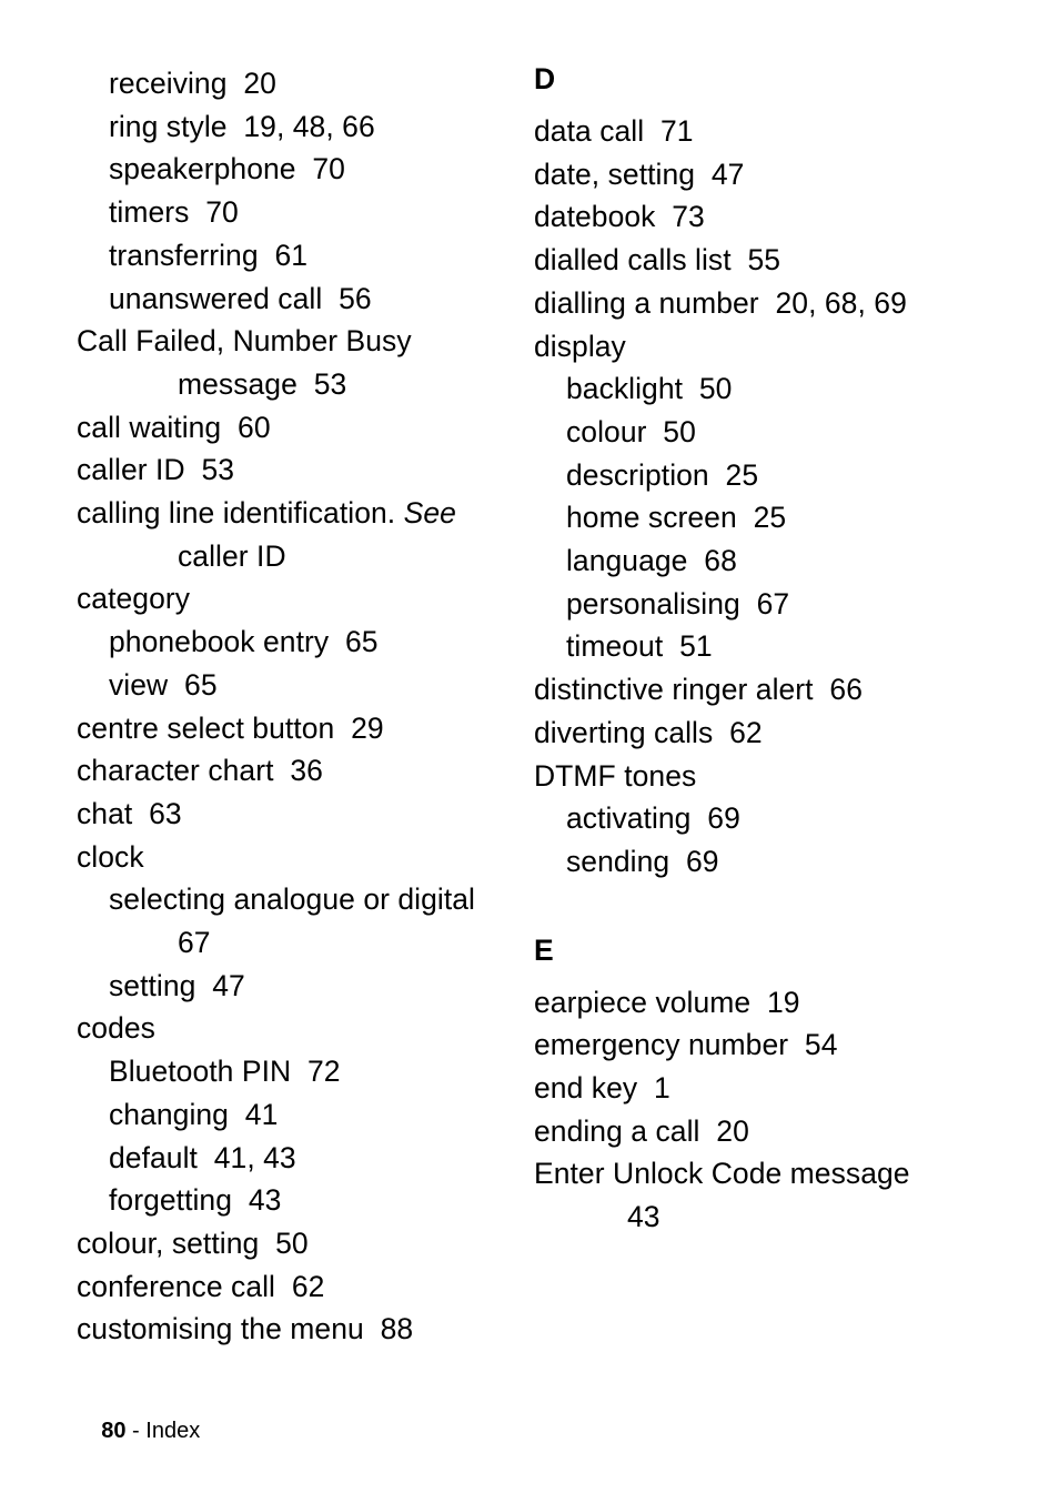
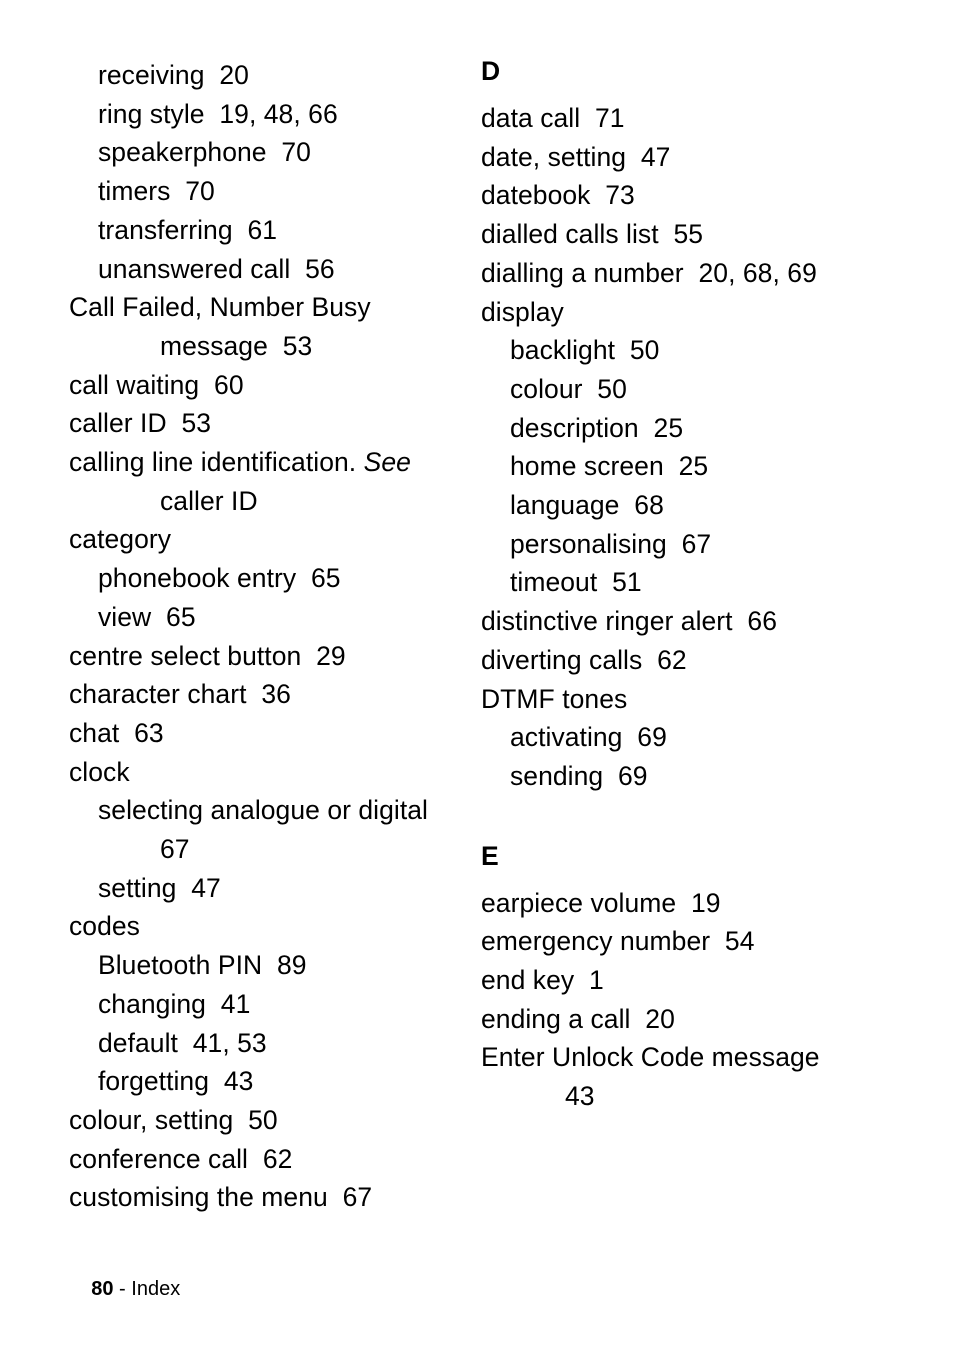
  receiving 20
  ring style 19, 48, 66
  speakerphone 70
  timers 70
  transferring 61
  unanswered call 56
  Call Failed, Number Busy
  message 53
  call waiting 60
  caller ID 53
  calling line identification. See
  caller ID
  category
  phonebook entry 65
  view 65
  centre select button 29
  character chart 36
  chat 63
  clock
  selecting analogue or digital
  67
  setting 47
  codes
- Bluetooth PIN 72
+ Bluetooth PIN 89
  changing 41
- default 41, 43
+ default 41, 53
  forgetting 43
  colour, setting 50
  conference call 62
- customising the menu 88
+ customising the menu 67
  D
  data call 71
  date, setting 47
  datebook 73
  dialled calls list 55
  dialling a number 20, 68, 69
  display
  backlight 50
  colour 50
  description 25
  home screen 25
  language 68
  personalising 67
  timeout 51
  distinctive ringer alert 66
  diverting calls 62
  DTMF tones
  activating 69
  sending 69
  E
  earpiece volume 19
  emergency number 54
  end key 1
  ending a call 20
  Enter Unlock Code message
  43
  80 - Index
